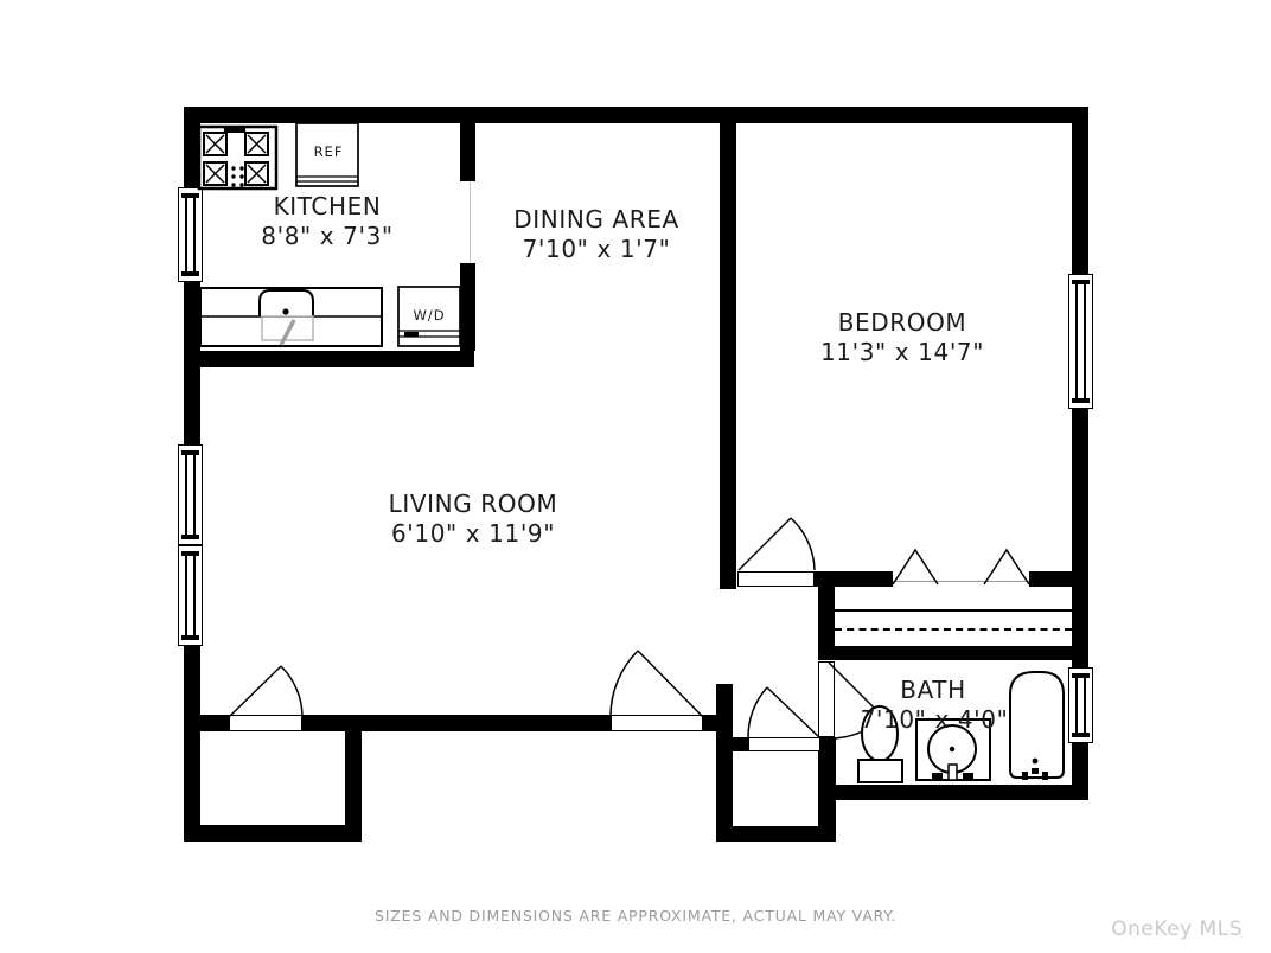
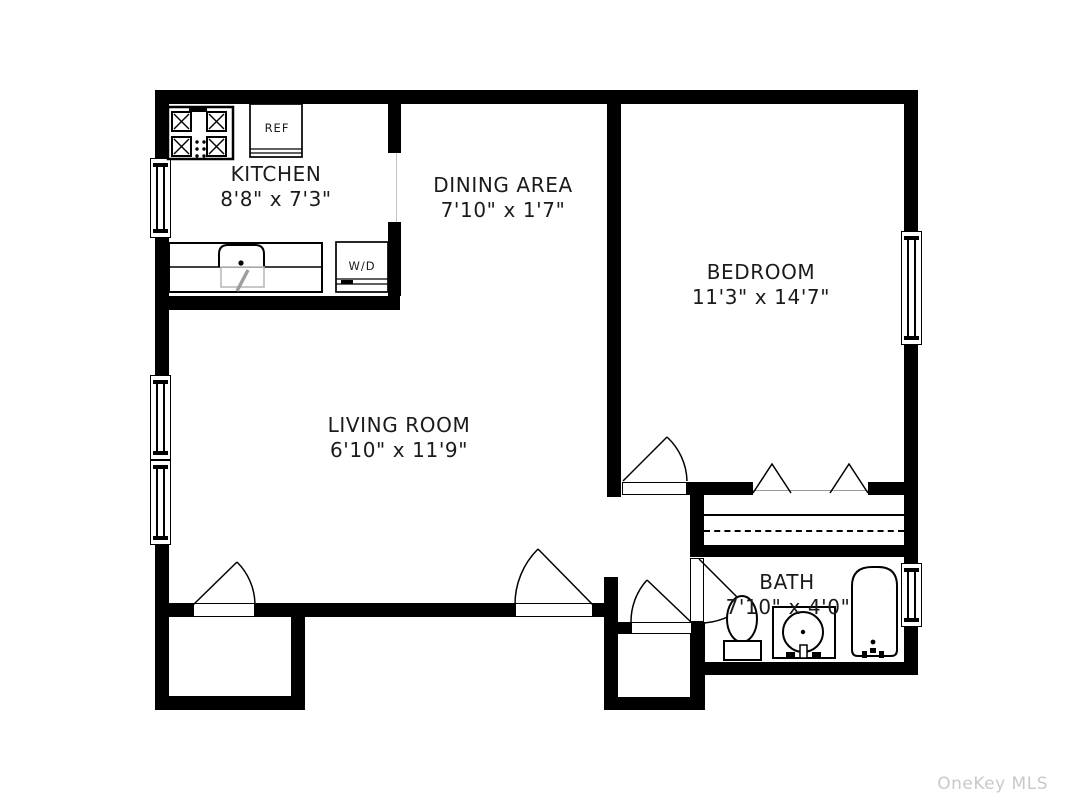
  KITCHEN
  8'8" x 7'3"
  DINING AREA
  7'10" x 1'7"
  BEDROOM
  11'3" x 14'7"
  LIVING ROOM
  6'10" x 11'9"
  BATH
  7'10" x 4'0"
  REF
  W/D
- SIZES AND DIMENSIONS ARE APPROXIMATE, ACTUAL MAY VARY.
  OneKey MLS
